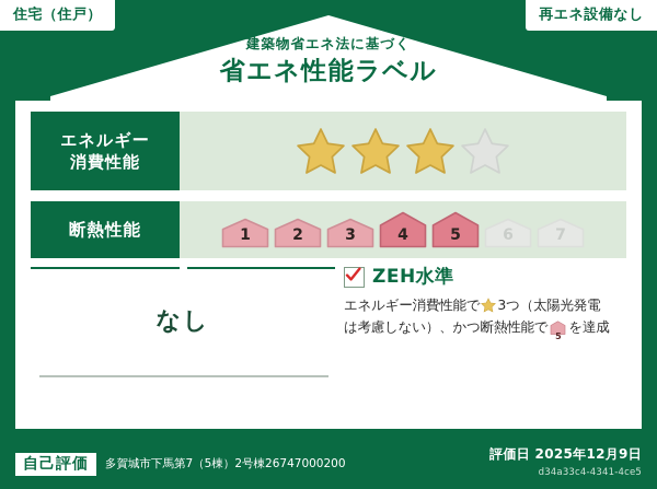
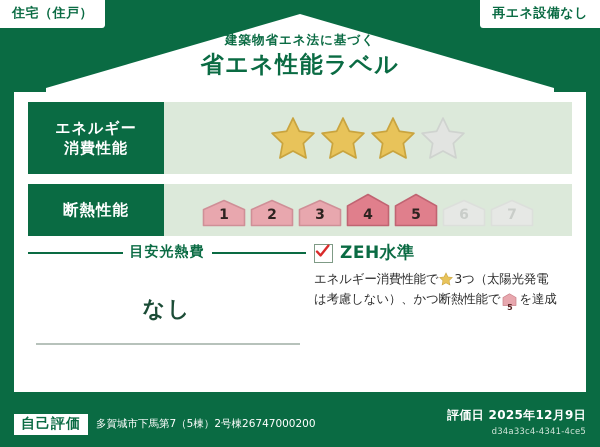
  住宅（住戸）
  再エネ設備なし
  建築物省エネ法に基づく
  省エネ性能ラベル
  エネルギー
  消費性能
  断熱性能
  1
  2
  3
  4
  5
  6
  7
+ 目安光熱費
  なし
  ZEH水準
  エネルギー消費性能で 3つ（太陽光発電
  は考慮しない）、かつ断熱性能で
  5
  を達成
  自己評価
  多賀城市下馬第7（5棟）2号棟26747000200
  評価日 2025年12月9日
  d34a33c4-4341-4ce5
